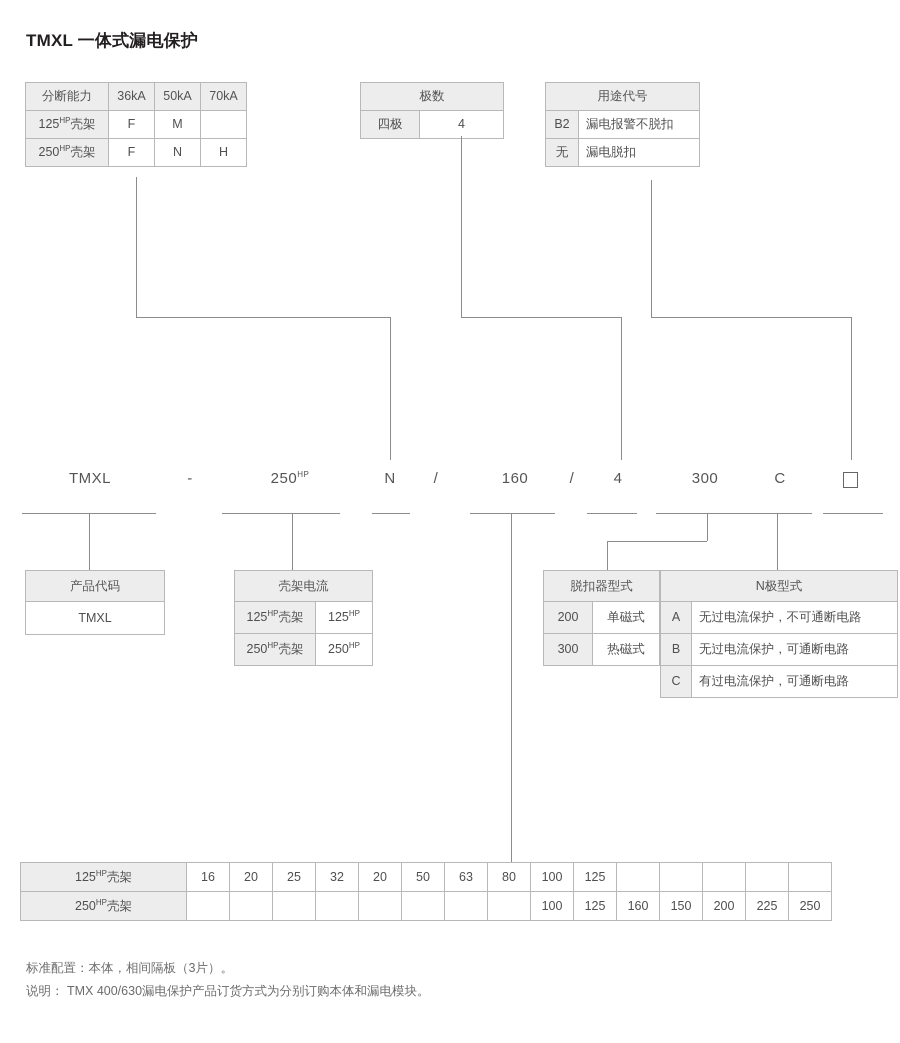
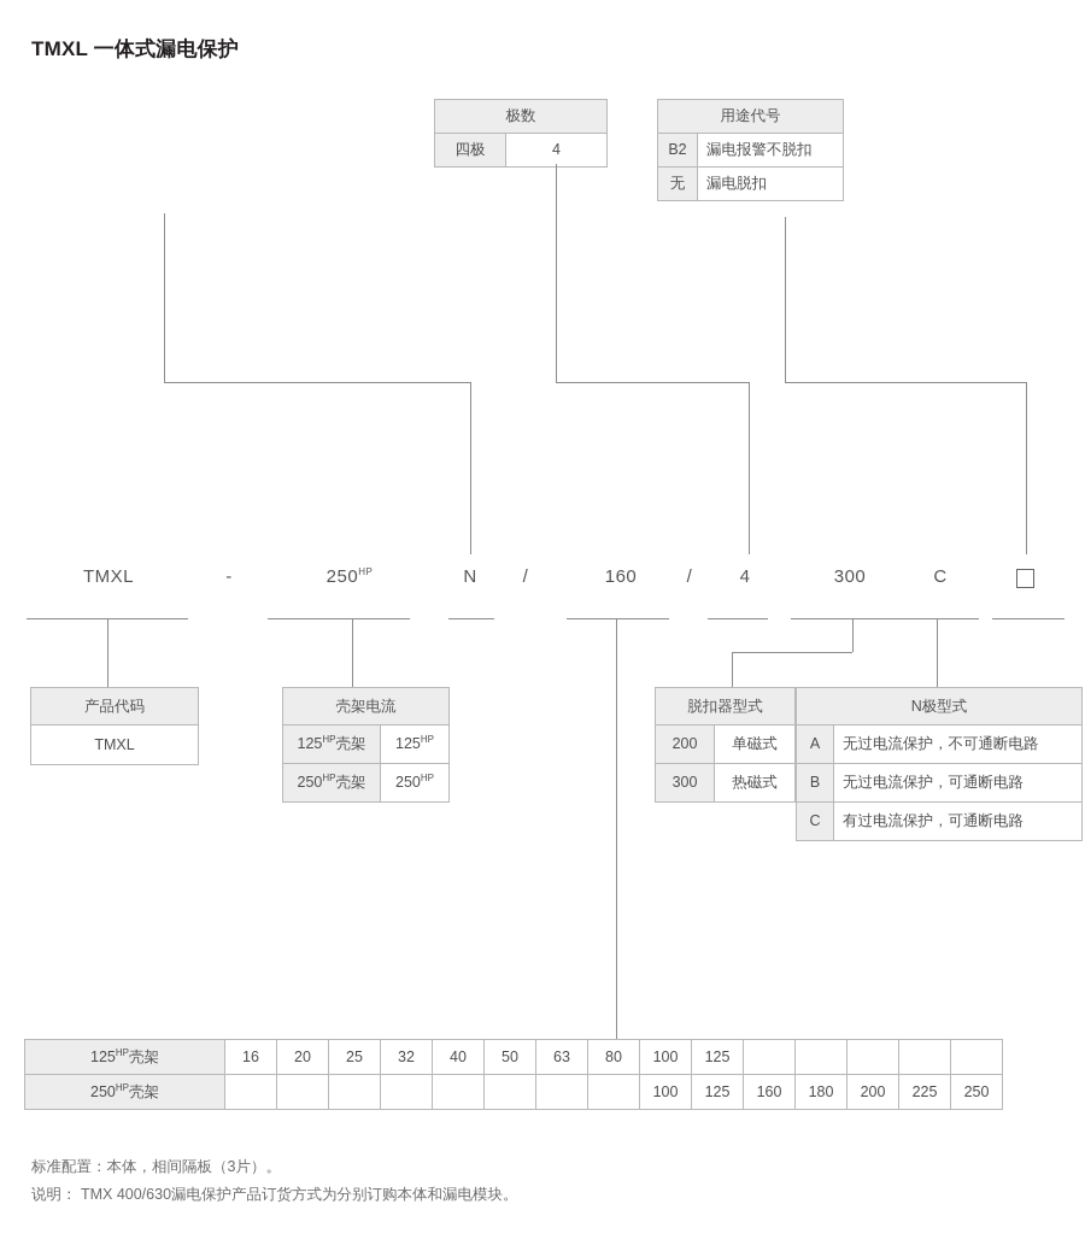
  TMXL 一体式漏电保护
- 分断能力	36kA	50kA	70kA
- 125HP壳架	F	M
- 250HP壳架	F	N	H
  极数
  四极	4
  用途代号
  B2	漏电报警不脱扣
  无	漏电脱扣
  TMXL
  -
  250HP
  N
  /
  160
  /
  4
  300
  C
  产品代码
  TMXL
  壳架电流
  125HP壳架	125HP
  250HP壳架	250HP
  脱扣器型式
  200	单磁式
  300	热磁式
  N极型式
  A	无过电流保护，不可通断电路
  B	无过电流保护，可通断电路
  C	有过电流保护，可通断电路
- 125HP壳架	16	20	25	32	20	50	63	80	100	125
+ 125HP壳架	16	20	25	32	40	50	63	80	100	125
- 250HP壳架									100	125	160	150	200	225	250
+ 250HP壳架									100	125	160	180	200	225	250
  标准配置：本体，相间隔板（3片）。
  说明： TMX 400/630漏电保护产品订货方式为分别订购本体和漏电模块。
